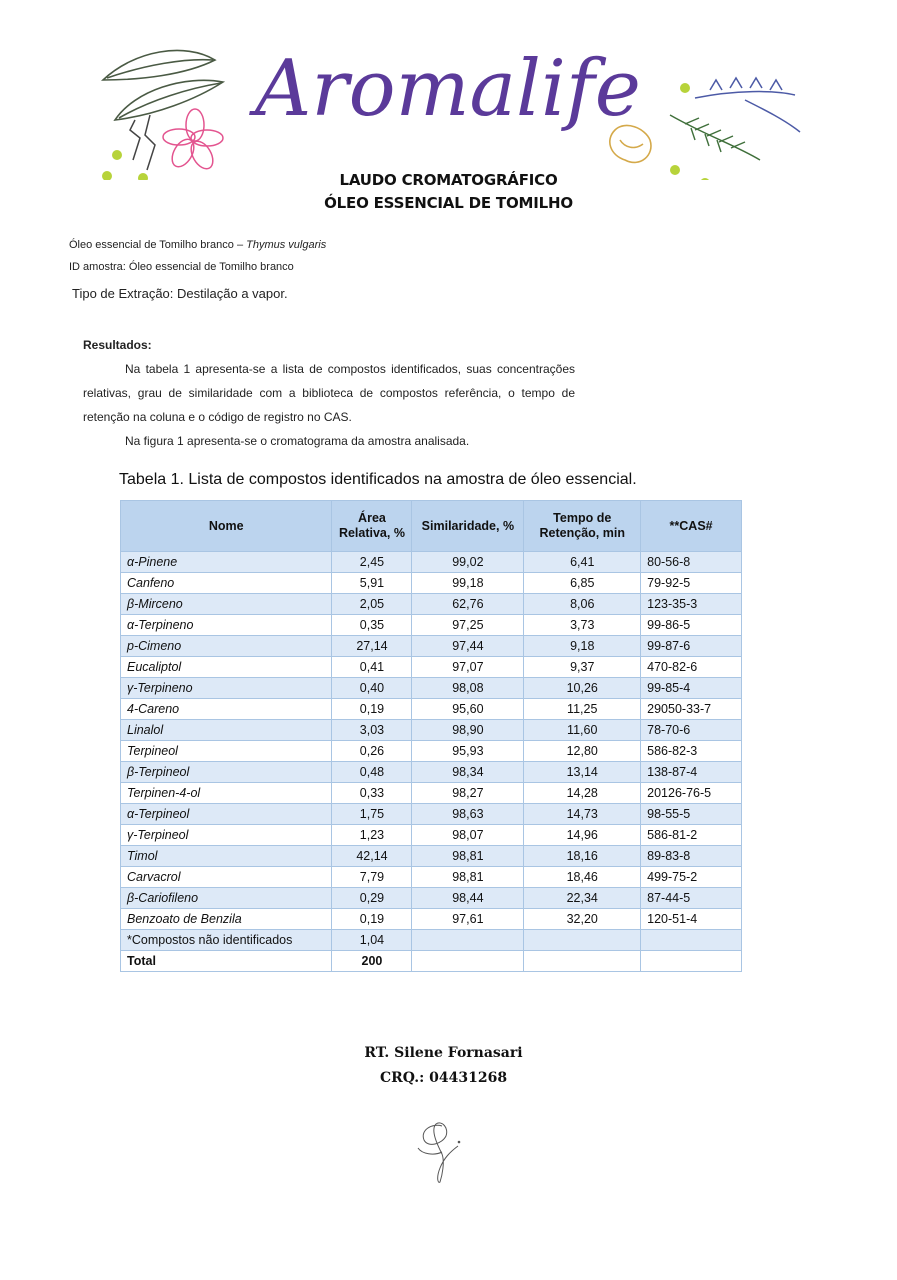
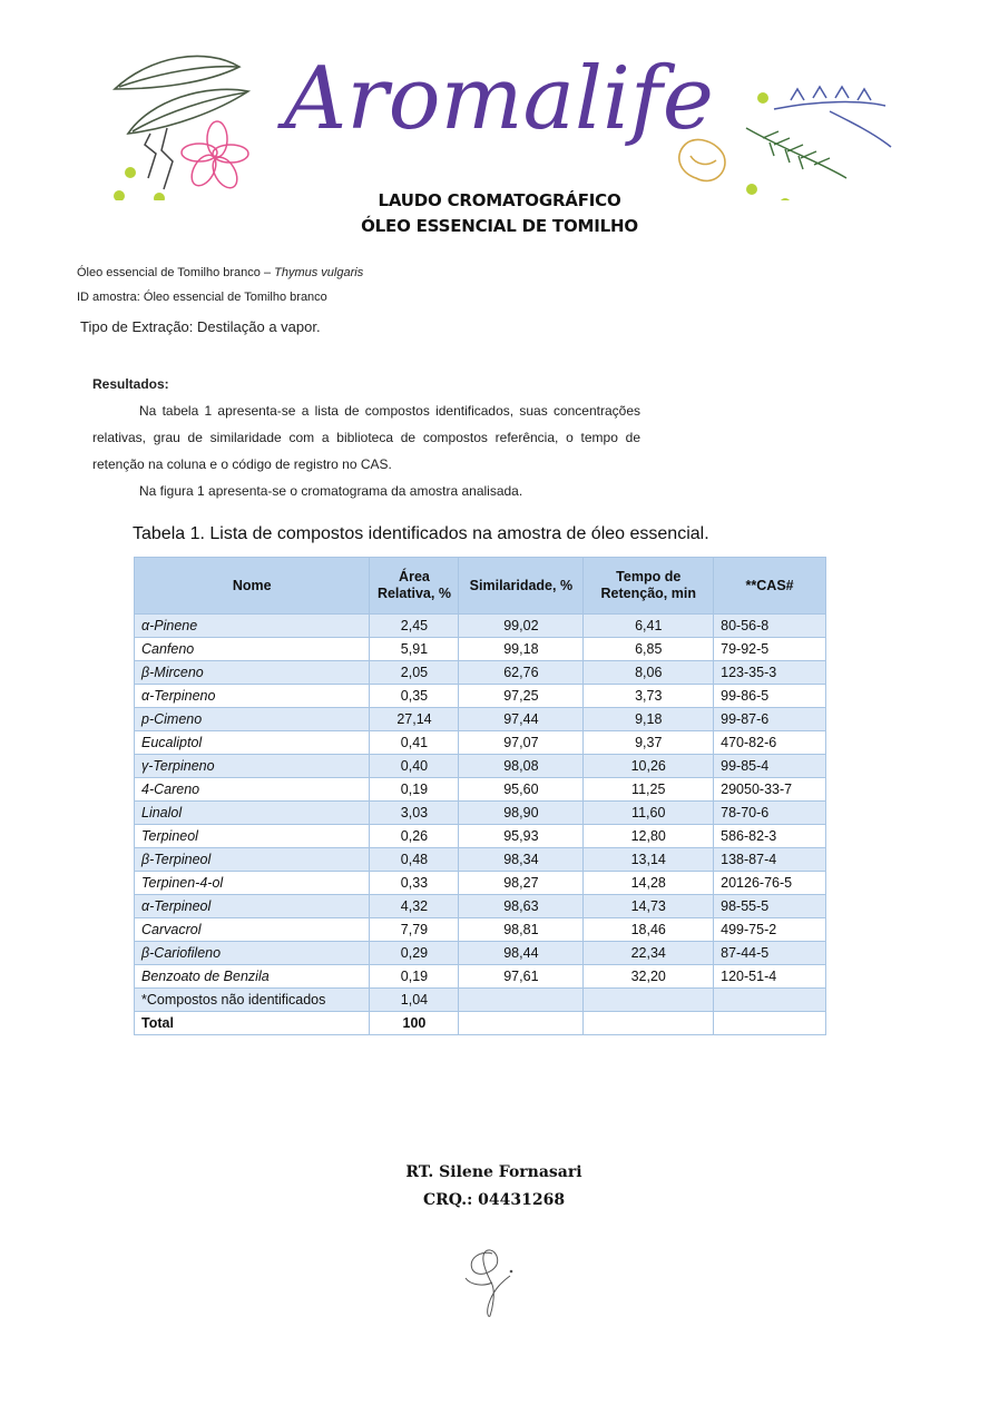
  Aromalife
  LAUDO CROMATOGRÁFICO
  ÓLEO ESSENCIAL DE TOMILHO
  Óleo essencial de Tomilho branco – Thymus vulgaris
  ID amostra: Óleo essencial de Tomilho branco
  Tipo de Extração: Destilação a vapor.
  Resultados:
  Na tabela 1 apresenta-se a lista de compostos identificados, suas concentrações relativas, grau de similaridade com a biblioteca de compostos referência, o tempo de retenção na coluna e o código de registro no CAS.
  Na figura 1 apresenta-se o cromatograma da amostra analisada.
  Tabela 1. Lista de compostos identificados na amostra de óleo essencial.
  Nome	Área Relativa, %	Similaridade, %	Tempo de Retenção, min	**CAS#
  α-Pinene	2,45	99,02	6,41	80-56-8
  Canfeno	5,91	99,18	6,85	79-92-5
  β-Mirceno	2,05	62,76	8,06	123-35-3
  α-Terpineno	0,35	97,25	3,73	99-86-5
  p-Cimeno	27,14	97,44	9,18	99-87-6
  Eucaliptol	0,41	97,07	9,37	470-82-6
  γ-Terpineno	0,40	98,08	10,26	99-85-4
  4-Careno	0,19	95,60	11,25	29050-33-7
  Linalol	3,03	98,90	11,60	78-70-6
  Terpineol	0,26	95,93	12,80	586-82-3
  β-Terpineol	0,48	98,34	13,14	138-87-4
  Terpinen-4-ol	0,33	98,27	14,28	20126-76-5
- α-Terpineol	1,75	98,63	14,73	98-55-5
+ α-Terpineol	4,32	98,63	14,73	98-55-5
- γ-Terpineol	1,23	98,07	14,96	586-81-2
- Timol	42,14	98,81	18,16	89-83-8
  Carvacrol	7,79	98,81	18,46	499-75-2
  β-Cariofileno	0,29	98,44	22,34	87-44-5
  Benzoato de Benzila	0,19	97,61	32,20	120-51-4
  *Compostos não identificados	1,04
- Total	200
+ Total	100
  RT. Silene Fornasari
  CRQ.: 04431268
